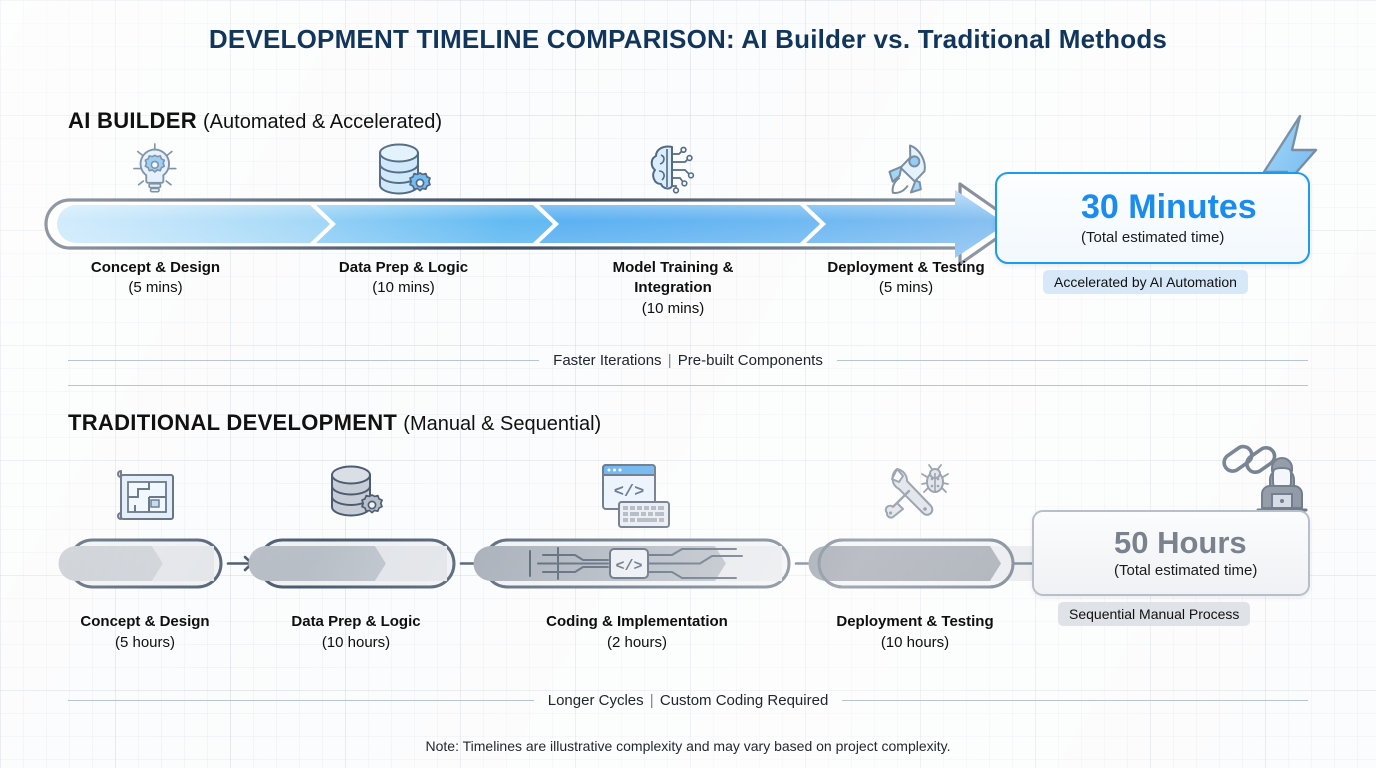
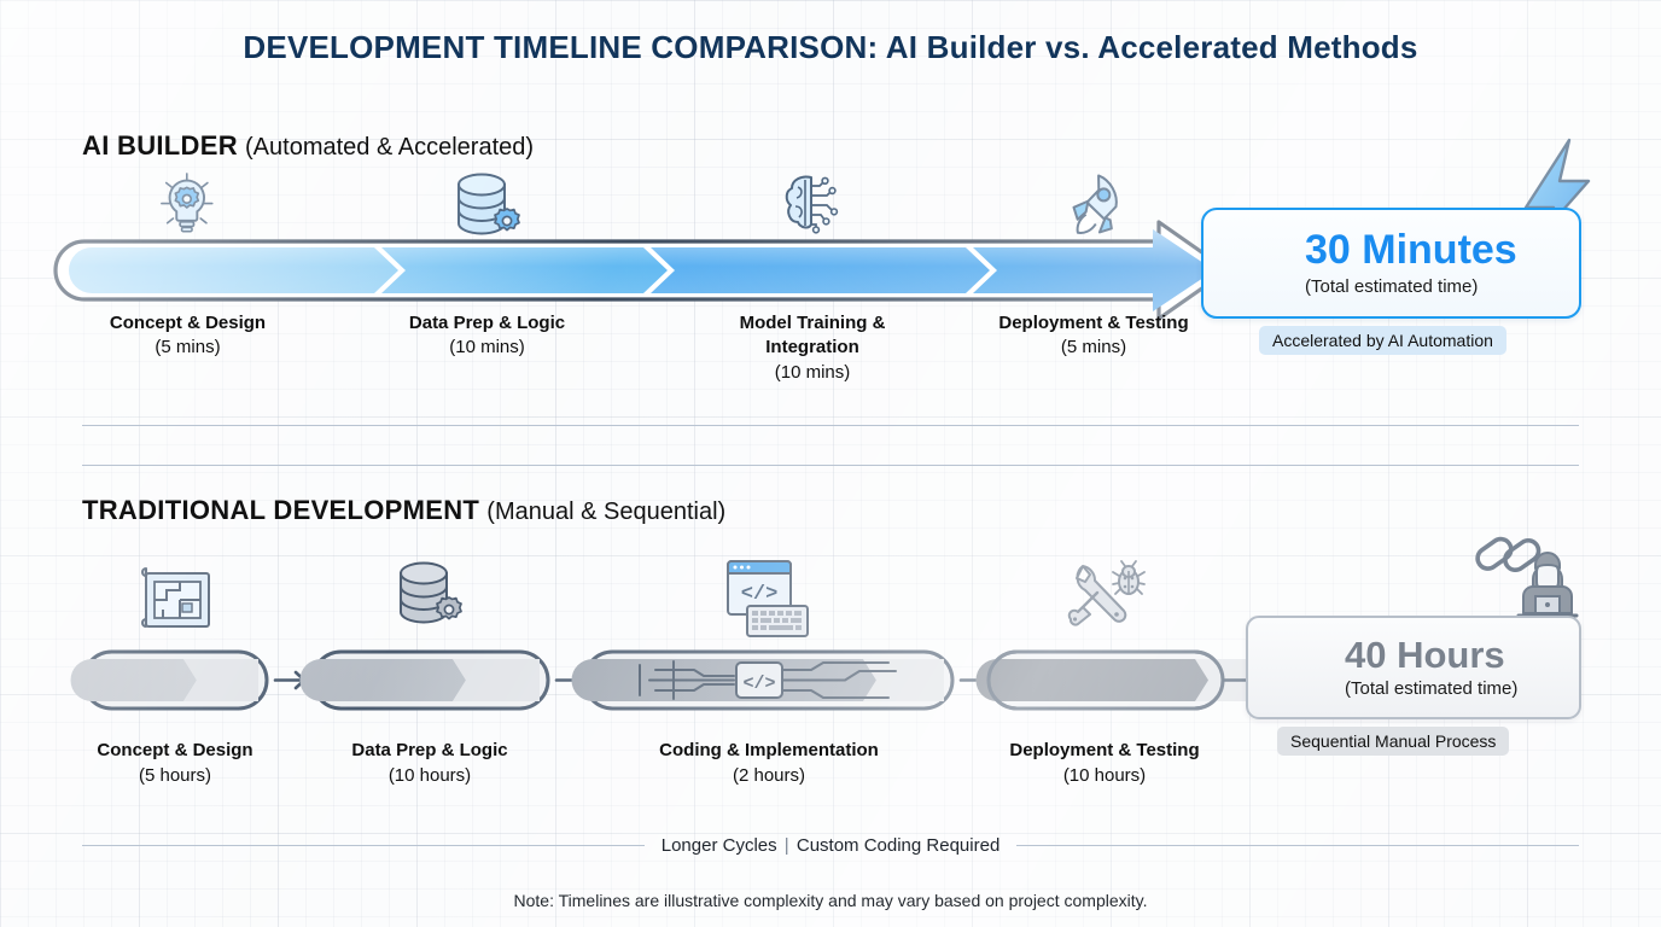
- DEVELOPMENT TIMELINE COMPARISON: AI Builder vs. Traditional Methods
+ DEVELOPMENT TIMELINE COMPARISON: AI Builder vs. Accelerated Methods
  AI BUILDER (Automated & Accelerated)
  Concept & Design
  (5 mins)
  Data Prep & Logic
  (10 mins)
  Model Training & Integration
  (10 mins)
  Deployment & Testing
  (5 mins)
  30 Minutes
  (Total estimated time)
  Accelerated by AI Automation
- Faster Iterations | Pre-built Components
  TRADITIONAL DEVELOPMENT (Manual & Sequential)
  Concept & Design
  (5 hours)
  Data Prep & Logic
  (10 hours)
  Coding & Implementation
  (2 hours)
  Deployment & Testing
  (10 hours)
- 50 Hours
+ 40 Hours
  (Total estimated time)
  Sequential Manual Process
  Longer Cycles | Custom Coding Required
  Note: Timelines are illustrative complexity and may vary based on project complexity.
